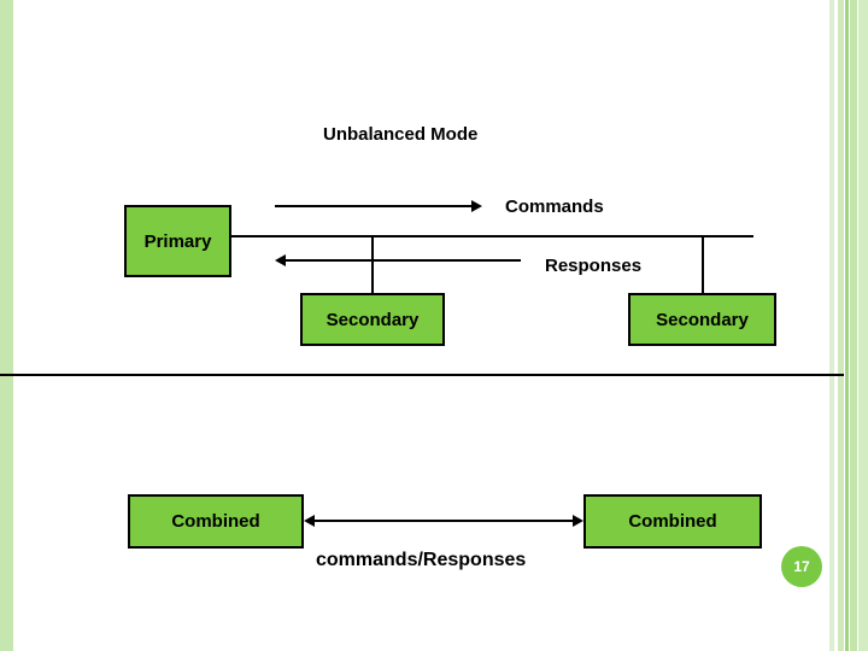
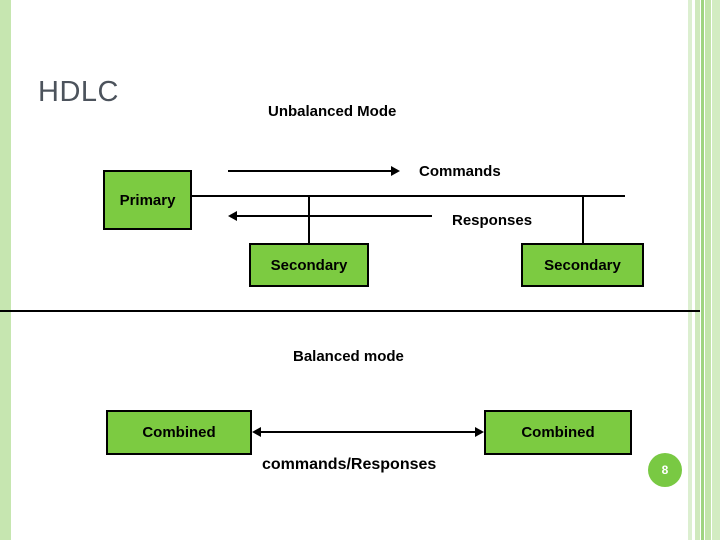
+ HDLC
  Unbalanced Mode
  Commands
  Primary
  Responses
  Secondary
  Secondary
+ Balanced mode
  Combined
  Combined
  commands/Responses
- 17
+ 8
